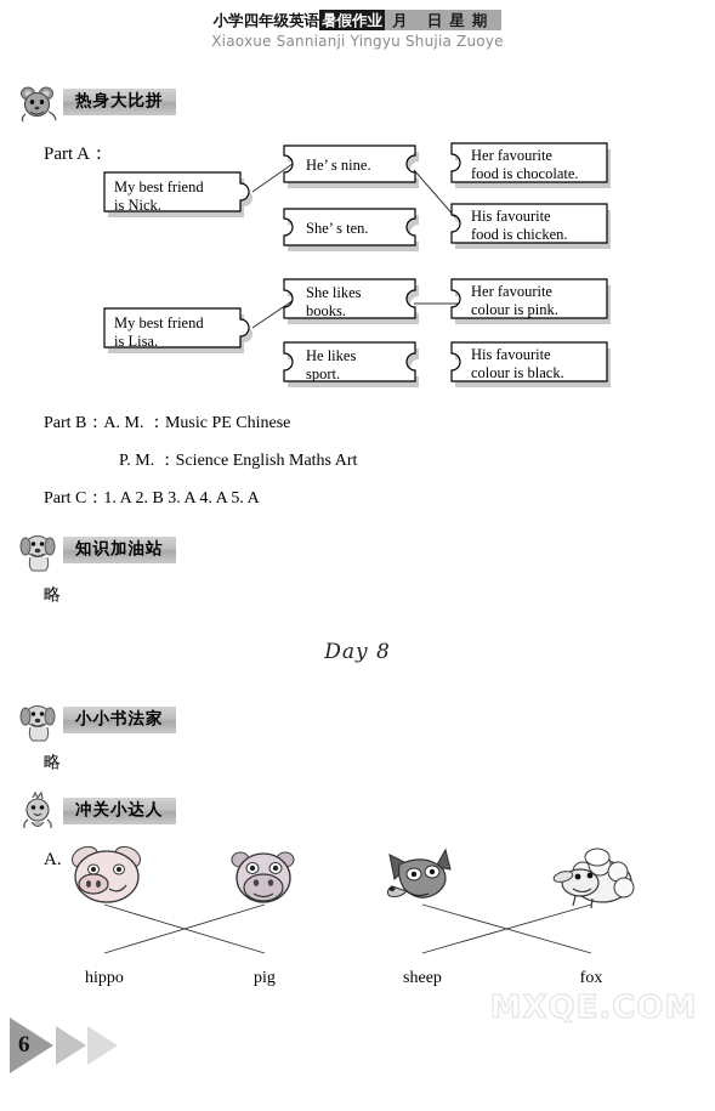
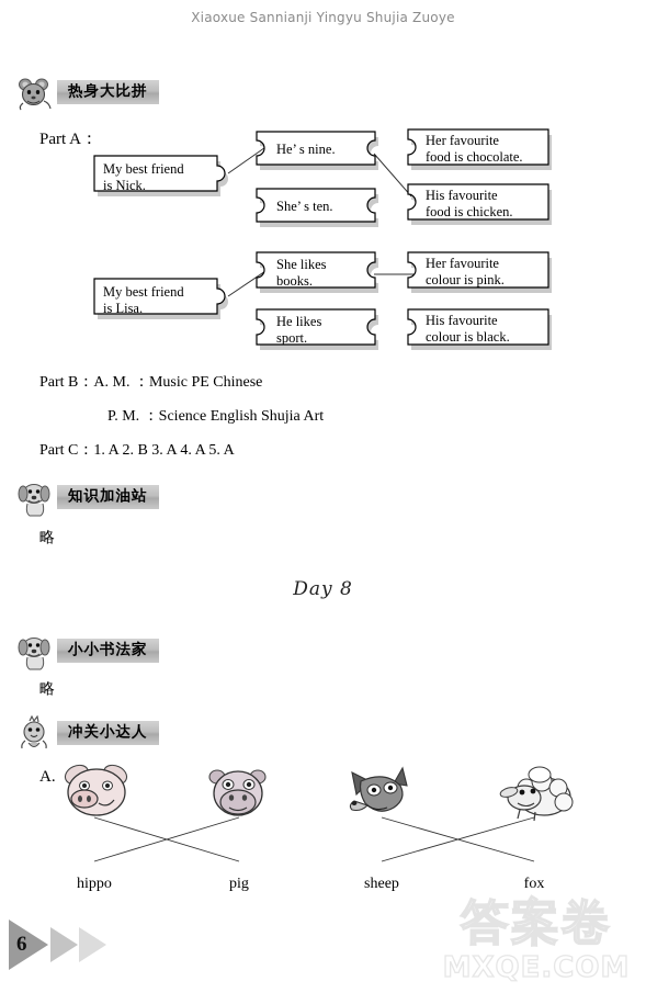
- 小学四年级英语 暑假作业 月 日星期
  Xiaoxue Sannianji Yingyu Shujia Zuoye
  热身大比拼
  Part A：
  My best friend
  is Nick.
  He’ s nine.
  Her favourite
  food is chocolate.
  She’ s ten.
  His favourite
  food is chicken.
  My best friend
  is Lisa.
  She likes
  books.
  Her favourite
  colour is pink.
  He likes
  sport.
  His favourite
  colour is black.
  Part B：A. M. ：Music PE Chinese
- P. M. ：Science English Maths Art
+ P. M. ：Science English Shujia Art
  Part C：1. A 2. B 3. A 4. A 5. A
  知识加油站
  略
  Day 8
  小小书法家
  略
  冲关小达人
  A.
  hippo
  pig
  sheep
  fox
  6
+ 答案卷
  MXQE.COM
